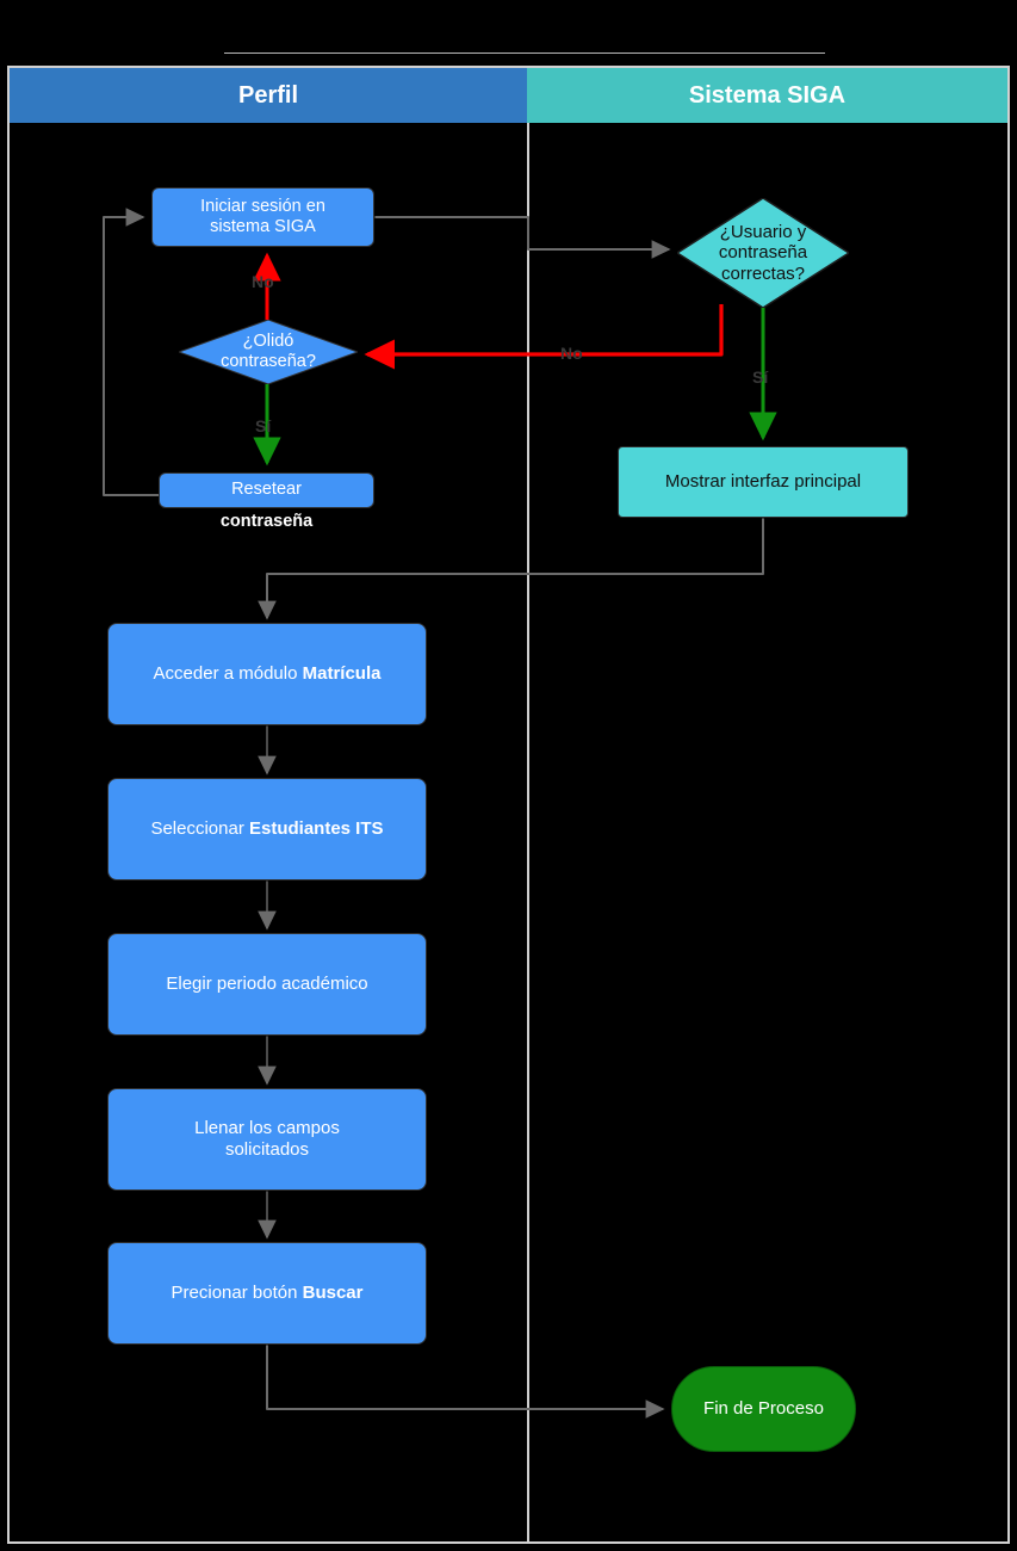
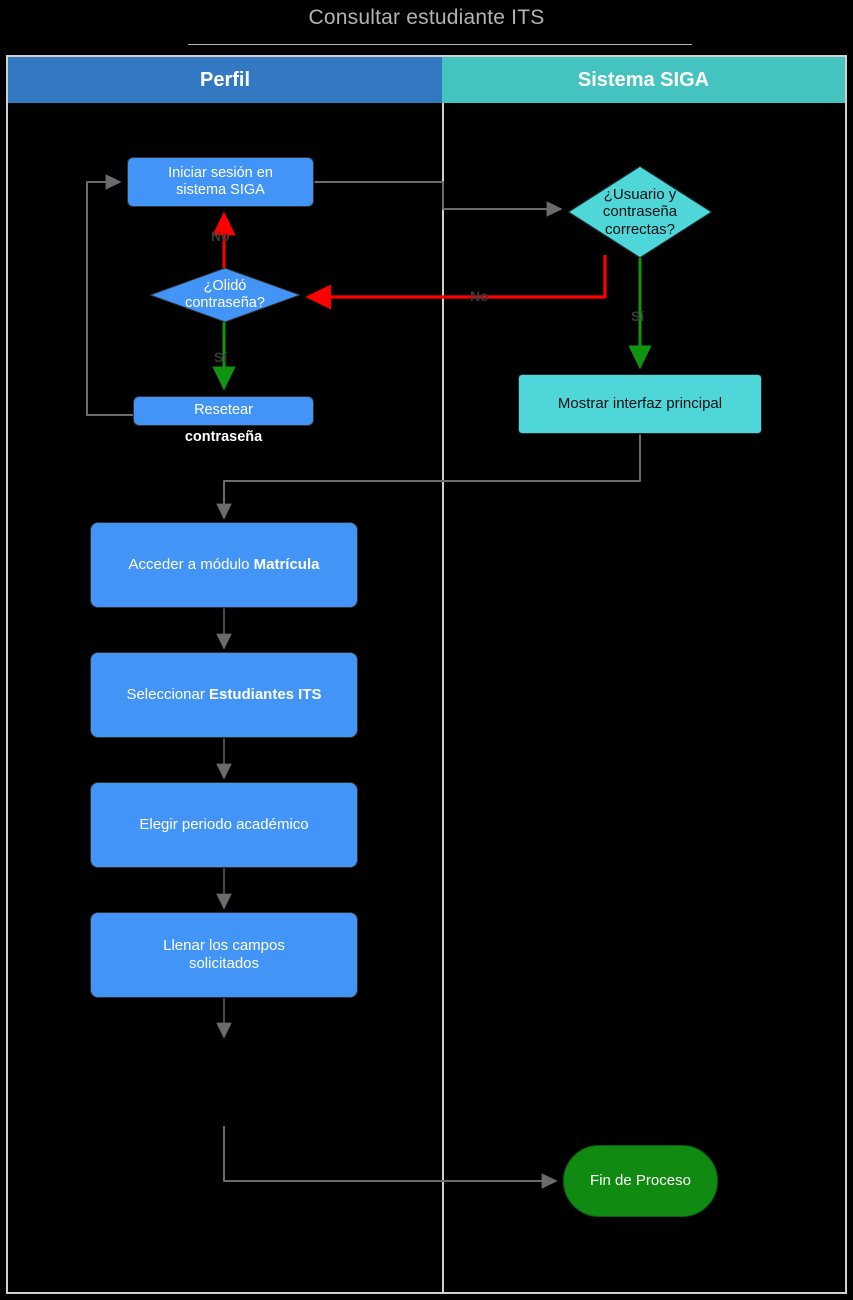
+ Consultar estudiante ITS
  Perfil
  Sistema SIGA
  No
  Sí
  No
  Sí
  Iniciar sesión en
  sistema SIGA
  ¿Olidó
  contraseña?
  Resetear
  contraseña
  ¿Usuario y
  contraseña
  correctas?
  Mostrar interfaz principal
  Acceder a módulo Matrícula
  Seleccionar Estudiantes ITS
  Elegir periodo académico
  Llenar los campos
  solicitados
- Precionar botón Buscar
  Fin de Proceso
